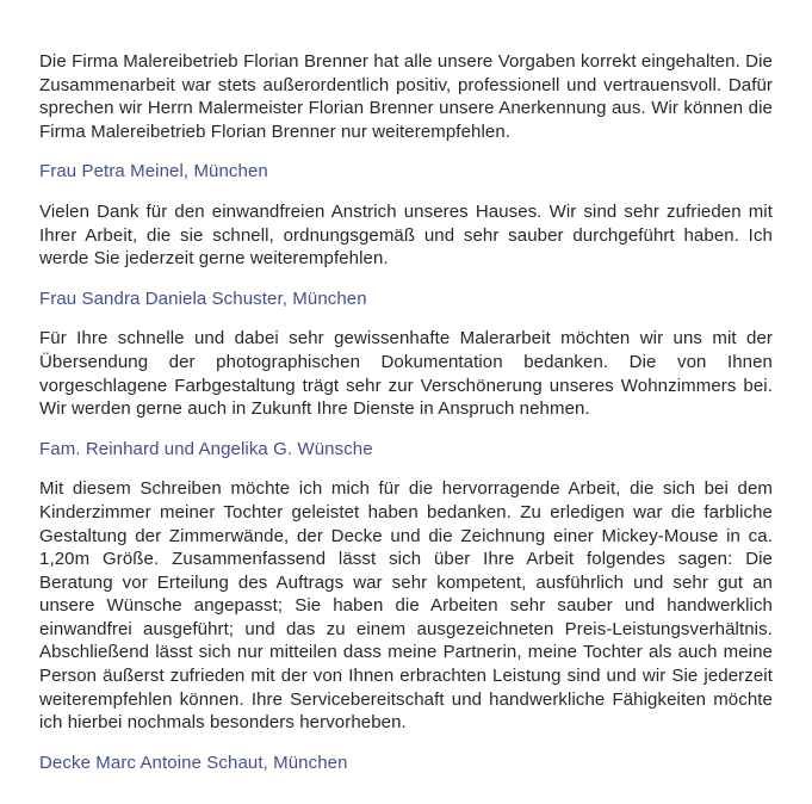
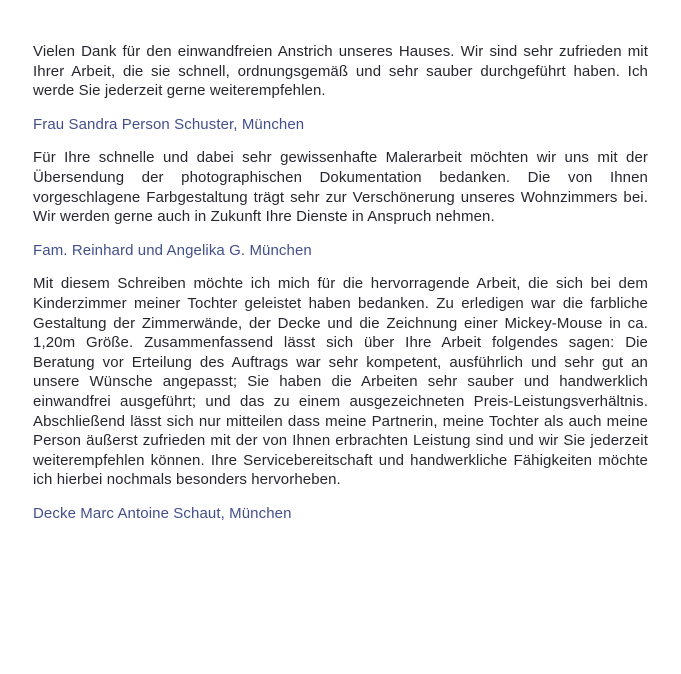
- Die Firma Malereibetrieb Florian Brenner hat alle unsere Vorgaben korrekt eingehalten. Die Zusammenarbeit war stets außerordentlich positiv, professionell und vertrauensvoll. Dafür sprechen wir Herrn Malermeister Florian Brenner unsere Anerkennung aus. Wir können die Firma Malereibetrieb Florian Brenner nur weiterempfehlen.
- Frau Petra Meinel, München
  Vielen Dank für den einwandfreien Anstrich unseres Hauses. Wir sind sehr zufrieden mit Ihrer Arbeit, die sie schnell, ordnungsgemäß und sehr sauber durchgeführt haben. Ich werde Sie jederzeit gerne weiterempfehlen.
- Frau Sandra Daniela Schuster, München
+ Frau Sandra Person Schuster, München
  Für Ihre schnelle und dabei sehr gewissenhafte Malerarbeit möchten wir uns mit der Übersendung der photographischen Dokumentation bedanken. Die von Ihnen vorgeschlagene Farbgestaltung trägt sehr zur Verschönerung unseres Wohnzimmers bei. Wir werden gerne auch in Zukunft Ihre Dienste in Anspruch nehmen.
- Fam. Reinhard und Angelika G. Wünsche
+ Fam. Reinhard und Angelika G. München
  Mit diesem Schreiben möchte ich mich für die hervorragende Arbeit, die sich bei dem Kinderzimmer meiner Tochter geleistet haben bedanken. Zu erledigen war die farbliche Gestaltung der Zimmerwände, der Decke und die Zeichnung einer Mickey-Mouse in ca. 1,20m Größe. Zusammenfassend lässt sich über Ihre Arbeit folgendes sagen: Die Beratung vor Erteilung des Auftrags war sehr kompetent, ausführlich und sehr gut an unsere Wünsche angepasst; Sie haben die Arbeiten sehr sauber und handwerklich einwandfrei ausgeführt; und das zu einem ausgezeichneten Preis-Leistungsverhältnis. Abschließend lässt sich nur mitteilen dass meine Partnerin, meine Tochter als auch meine Person äußerst zufrieden mit der von Ihnen erbrachten Leistung sind und wir Sie jederzeit weiterempfehlen können. Ihre Servicebereitschaft und handwerkliche Fähigkeiten möchte ich hierbei nochmals besonders hervorheben.
  Decke Marc Antoine Schaut, München
